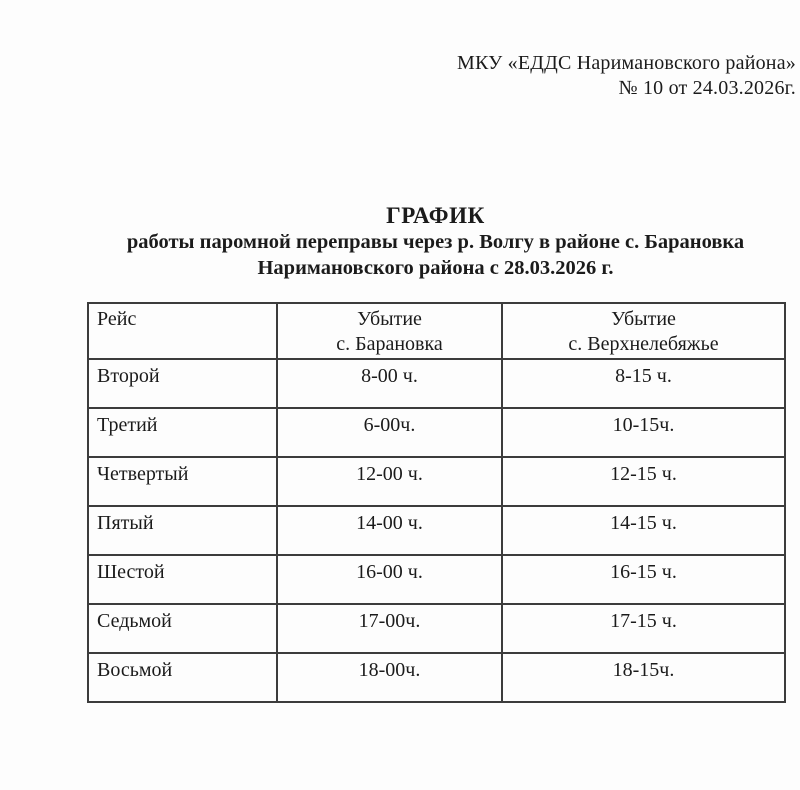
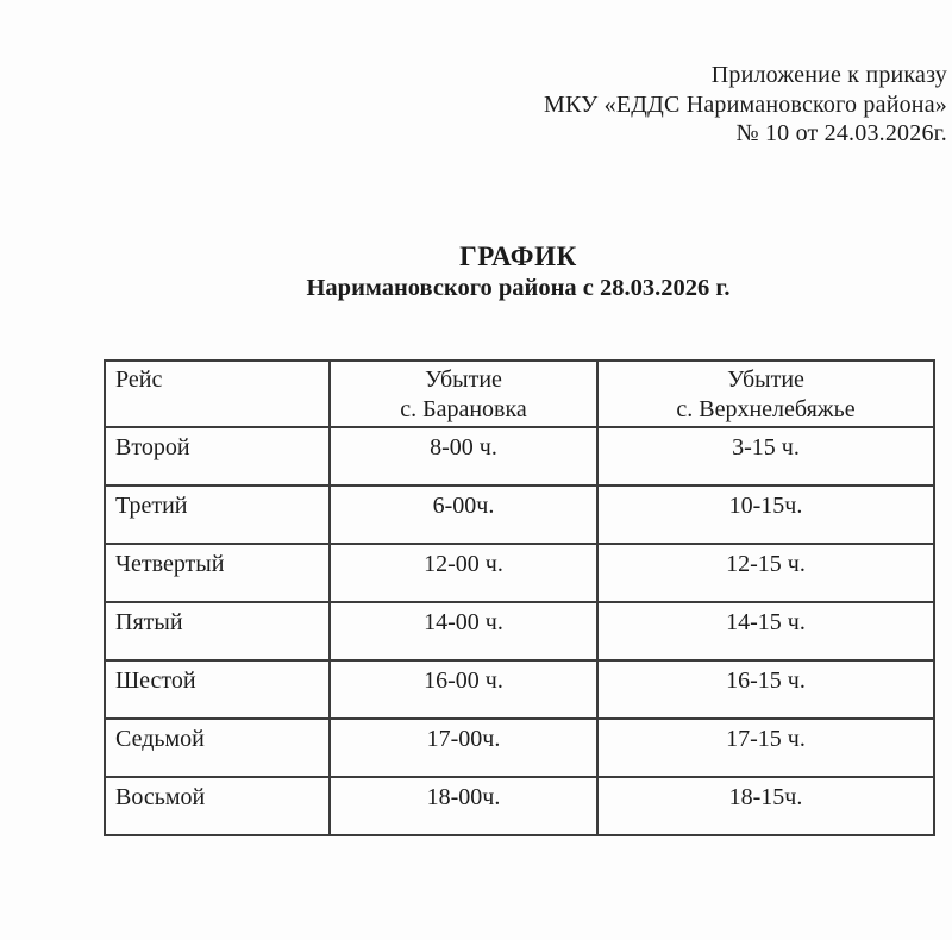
+ Приложение к приказу
  МКУ «ЕДДС Наримановского района»
  № 10 от 24.03.2026г.
  ГРАФИК
- работы паромной переправы через р. Волгу в районе с. Барановка
  Наримановского района с 28.03.2026 г.
  Рейс	Убытие с. Барановка	Убытие с. Верхнелебяжье
- Второй	8-00 ч.	8-15 ч.
+ Второй	8-00 ч.	3-15 ч.
  Третий	6-00ч.	10-15ч.
  Четвертый	12-00 ч.	12-15 ч.
  Пятый	14-00 ч.	14-15 ч.
  Шестой	16-00 ч.	16-15 ч.
  Седьмой	17-00ч.	17-15 ч.
  Восьмой	18-00ч.	18-15ч.
